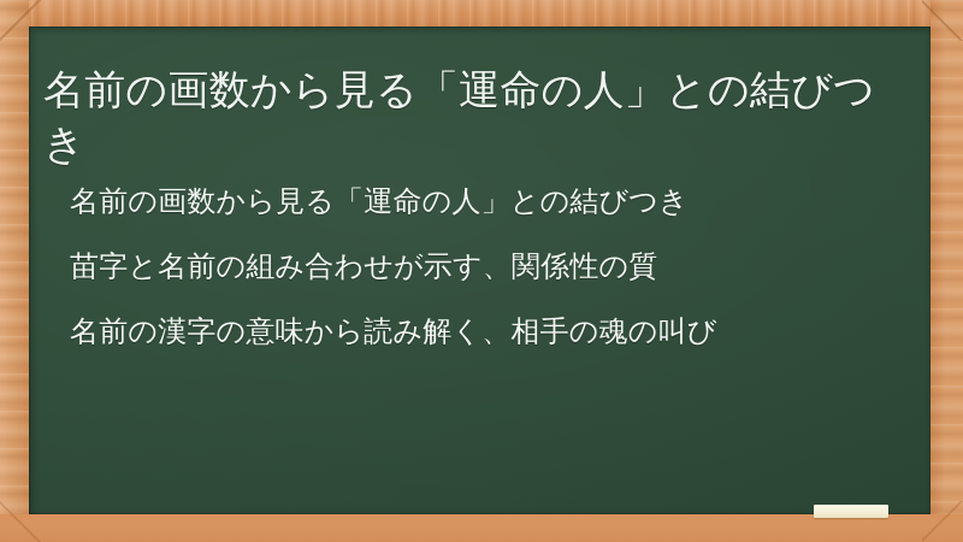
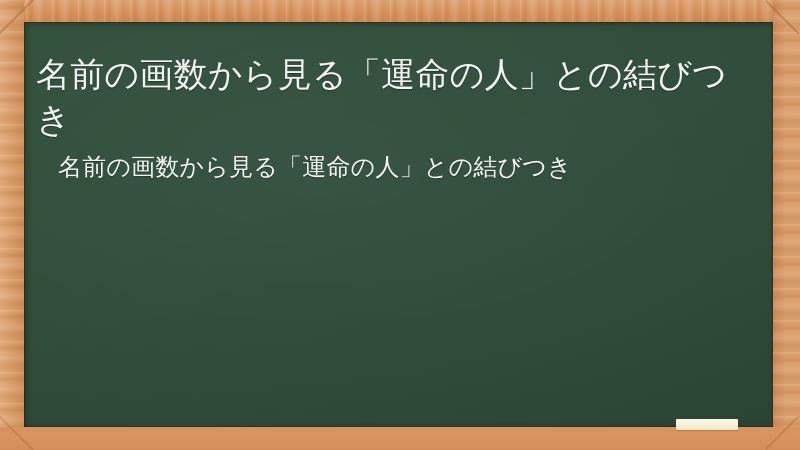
  名前の画数から見る「運命の人」との結びつき
  名前の画数から見る「運命の人」との結びつき
- 苗字と名前の組み合わせが示す、関係性の質
- 名前の漢字の意味から読み解く、相手の魂の叫び
